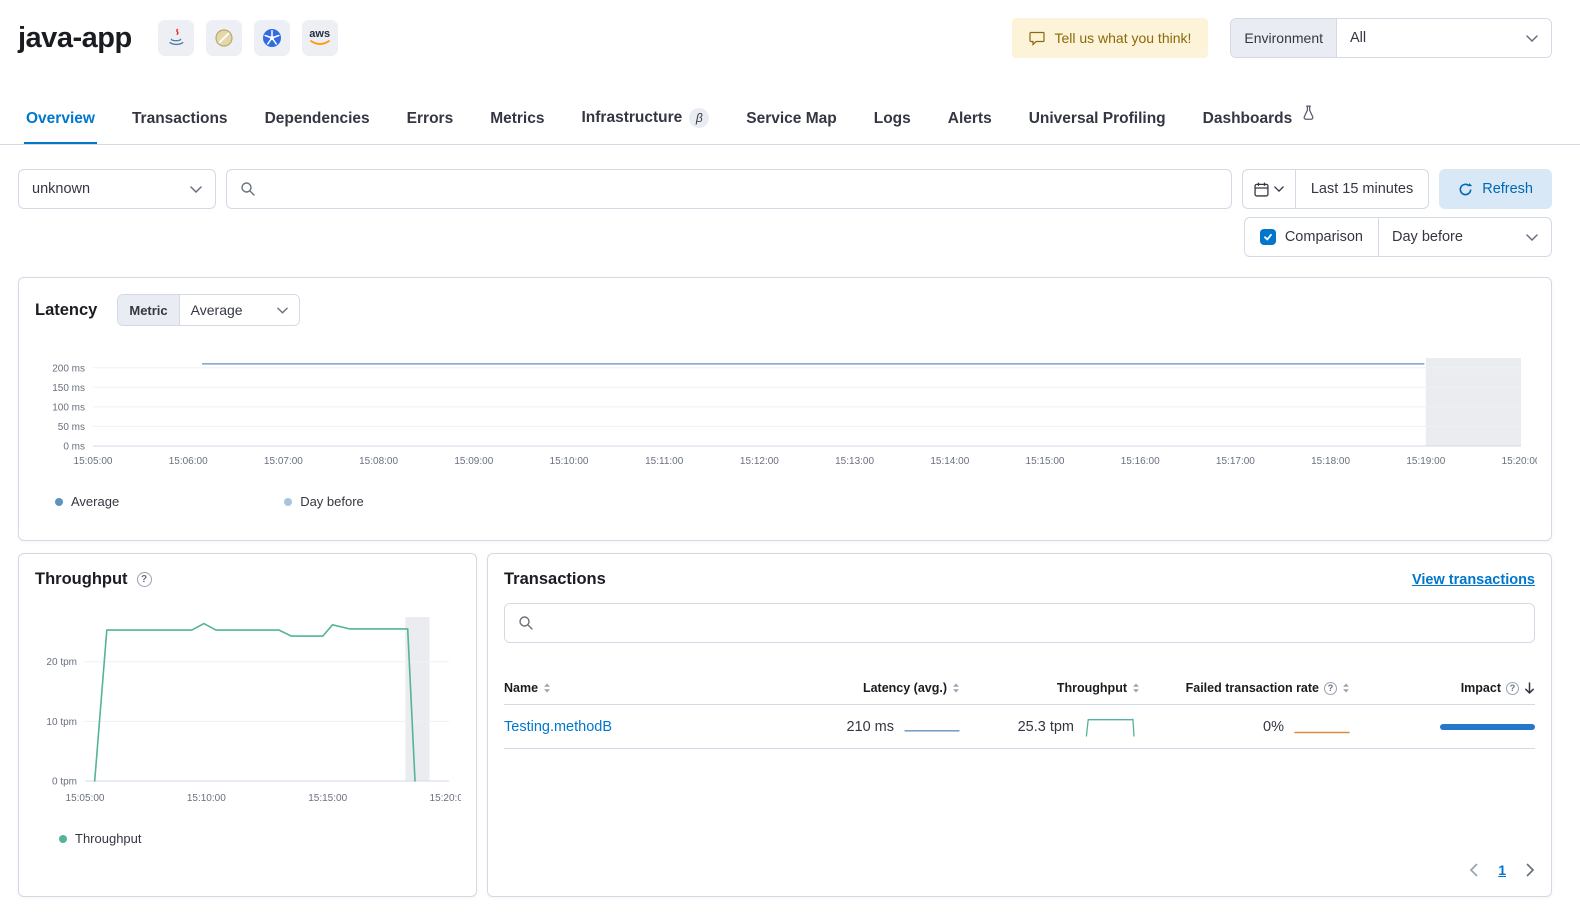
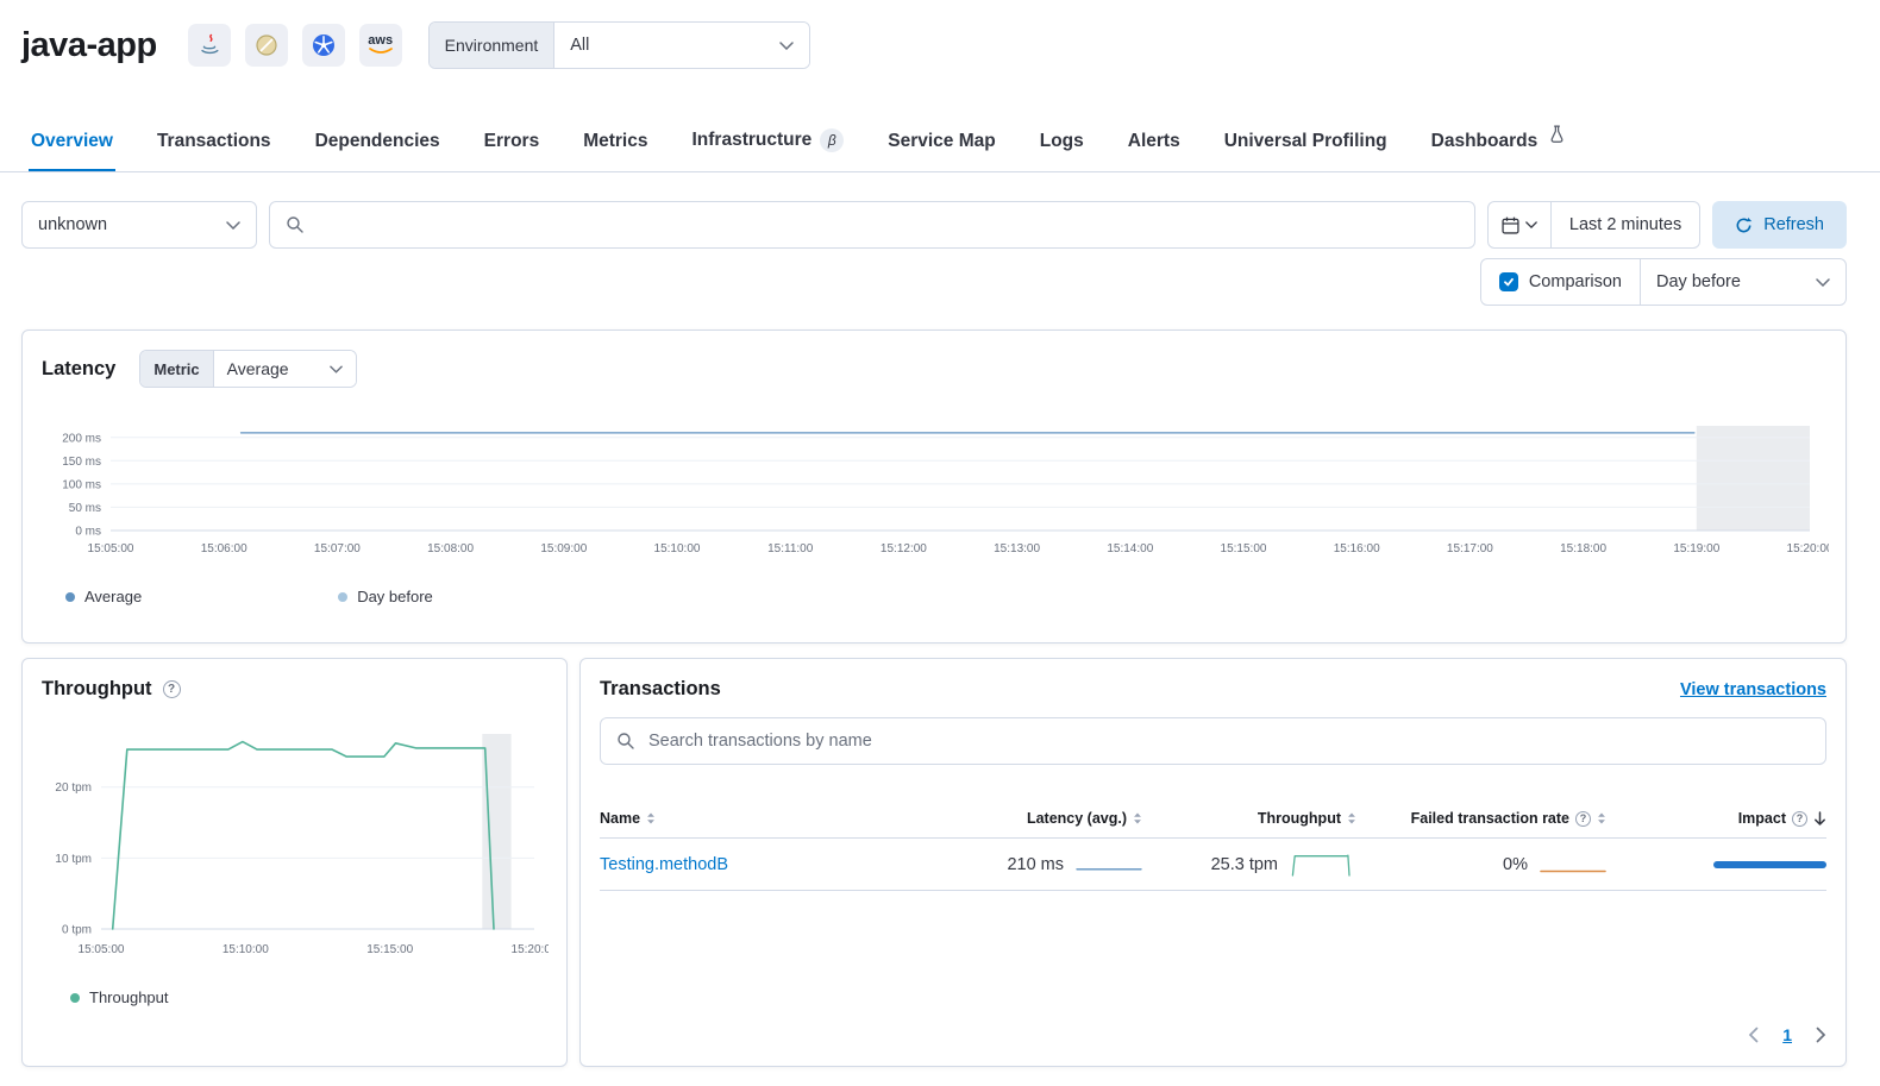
  java-app
  aws
- Tell us what you think!
  Environment
  All
  Overview
  Transactions
  Dependencies
  Errors
  Metrics
  Infrastructure
  β
  Service Map
  Logs
  Alerts
  Universal Profiling
  Dashboards
  unknown
- Last 15 minutes
+ Last 2 minutes
  Refresh
  Comparison
  Day before
  Latency
  Metric
  Average
  0 ms
  50 ms
  100 ms
  150 ms
  200 ms
  15:05:00
  15:06:00
  15:07:00
  15:08:00
  15:09:00
  15:10:00
  15:11:00
  15:12:00
  15:13:00
  15:14:00
  15:15:00
  15:16:00
  15:17:00
  15:18:00
  15:19:00
  15:20:0
  Average
  Day before
  Throughput
  ?
  0 tpm
  10 tpm
  20 tpm
  15:05:00
  15:10:00
  15:15:00
  15:20:0
  Throughput
  Transactions
  View transactions
+ Search transactions by name
  Name
  Latency (avg.)
  Throughput
  Failed transaction rate
  ?
  Impact
  ?
  Testing.methodB
  210 ms
  25.3 tpm
  0%
  1
